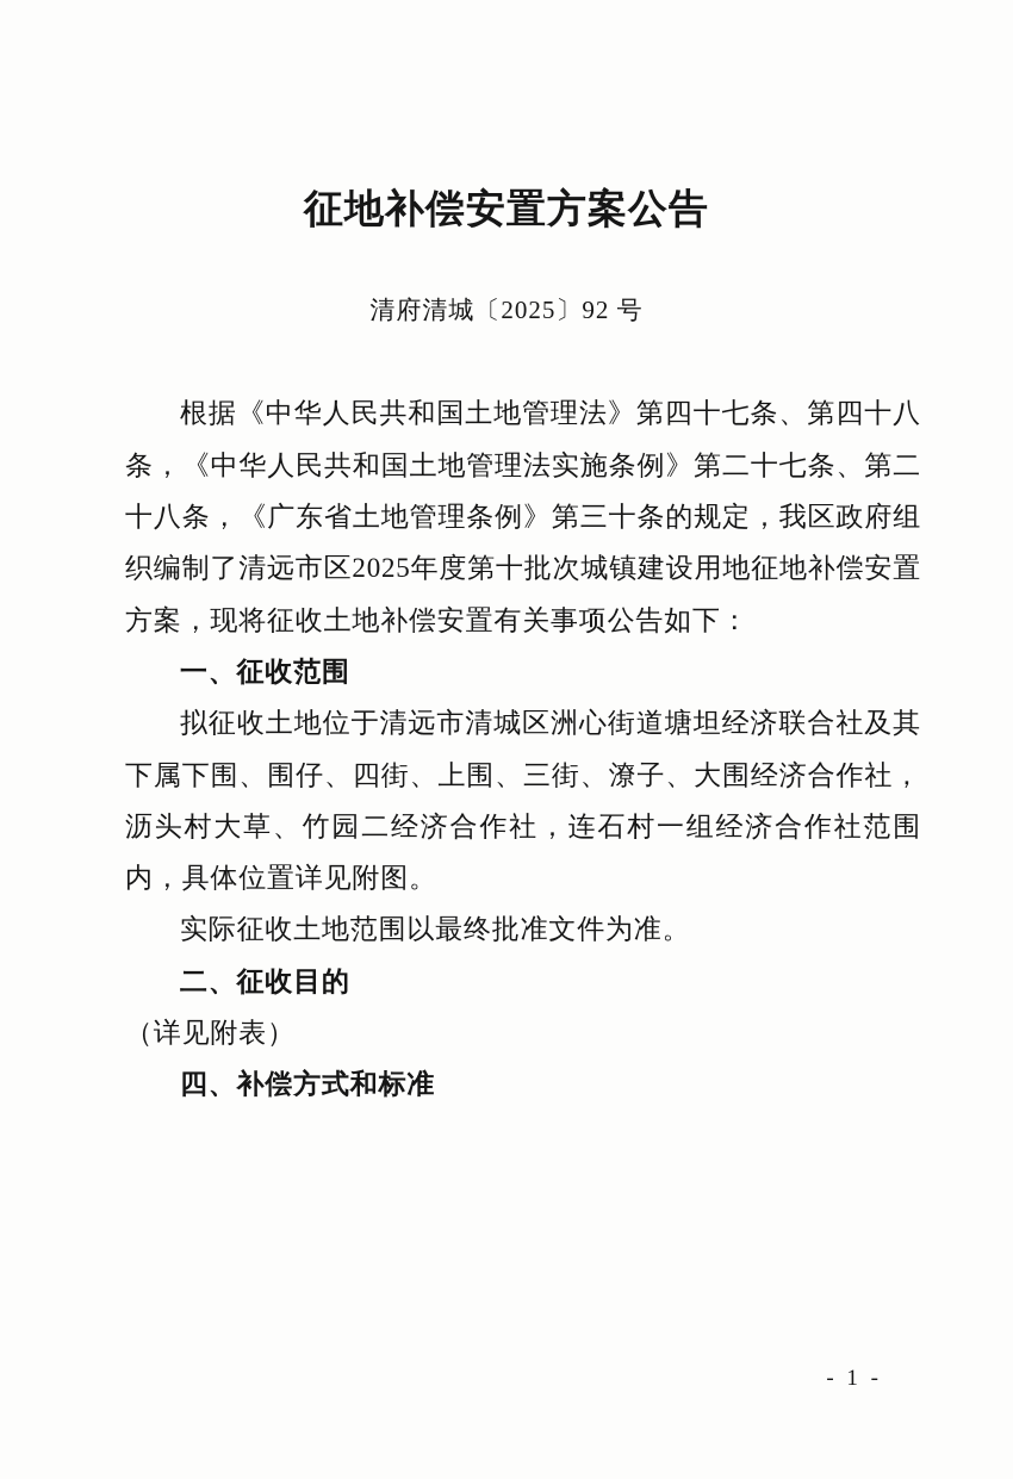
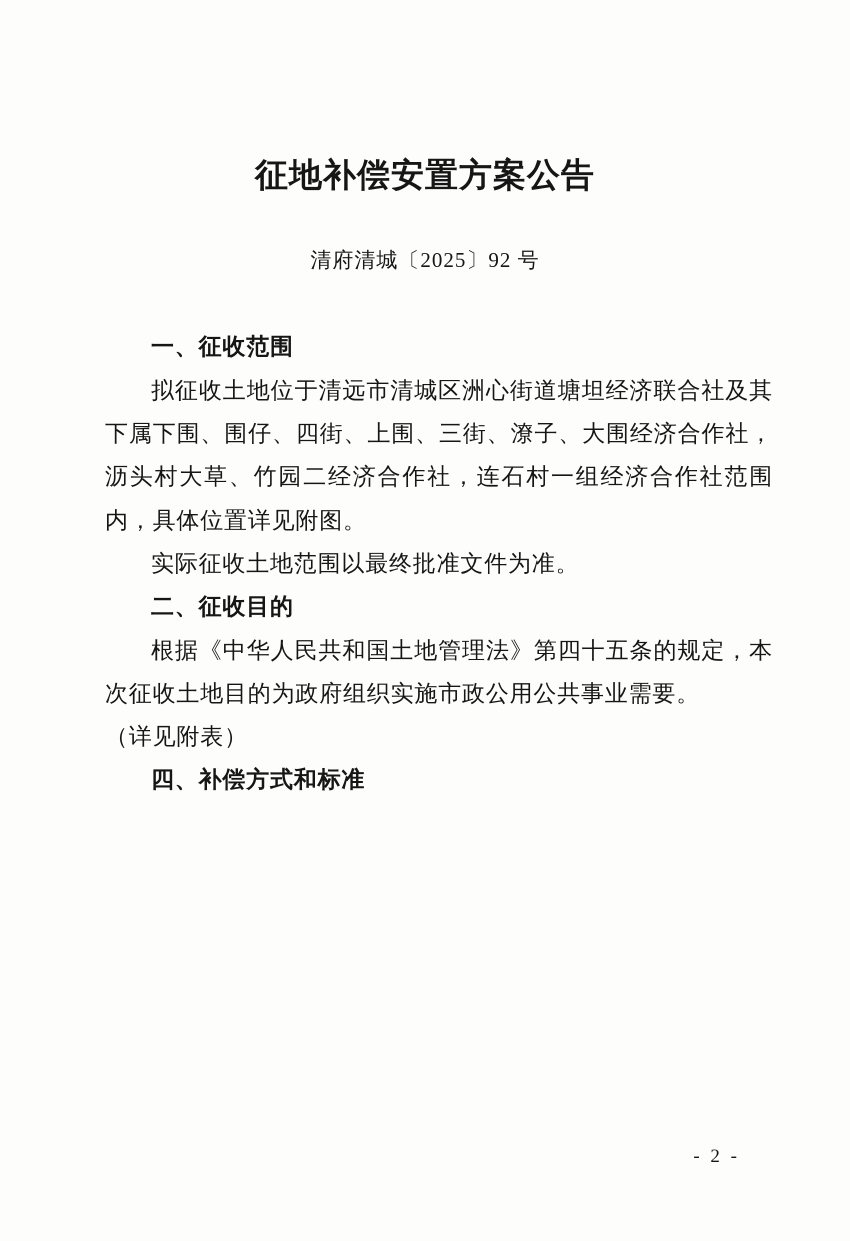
  征地补偿安置方案公告
  清府清城〔2025〕92 号
- 根据《中华人民共和国土地管理法》第四十七条、第四十八条，《中华人民共和国土地管理法实施条例》第二十七条、第二十八条，《广东省土地管理条例》第三十条的规定，我区政府组织编制了清远市区2025年度第十批次城镇建设用地征地补偿安置方案，现将征收土地补偿安置有关事项公告如下：
  一、征收范围
  拟征收土地位于清远市清城区洲心街道塘坦经济联合社及其下属下围、围仔、四街、上围、三街、潦子、大围经济合作社，沥头村大草、竹园二经济合作社，连石村一组经济合作社范围内，具体位置详见附图。
  实际征收土地范围以最终批准文件为准。
  二、征收目的
+ 根据《中华人民共和国土地管理法》第四十五条的规定，本次征收土地目的为政府组织实施市政公用公共事业需要。
  （详见附表）
  四、补偿方式和标准
- - 1 -
+ - 2 -
